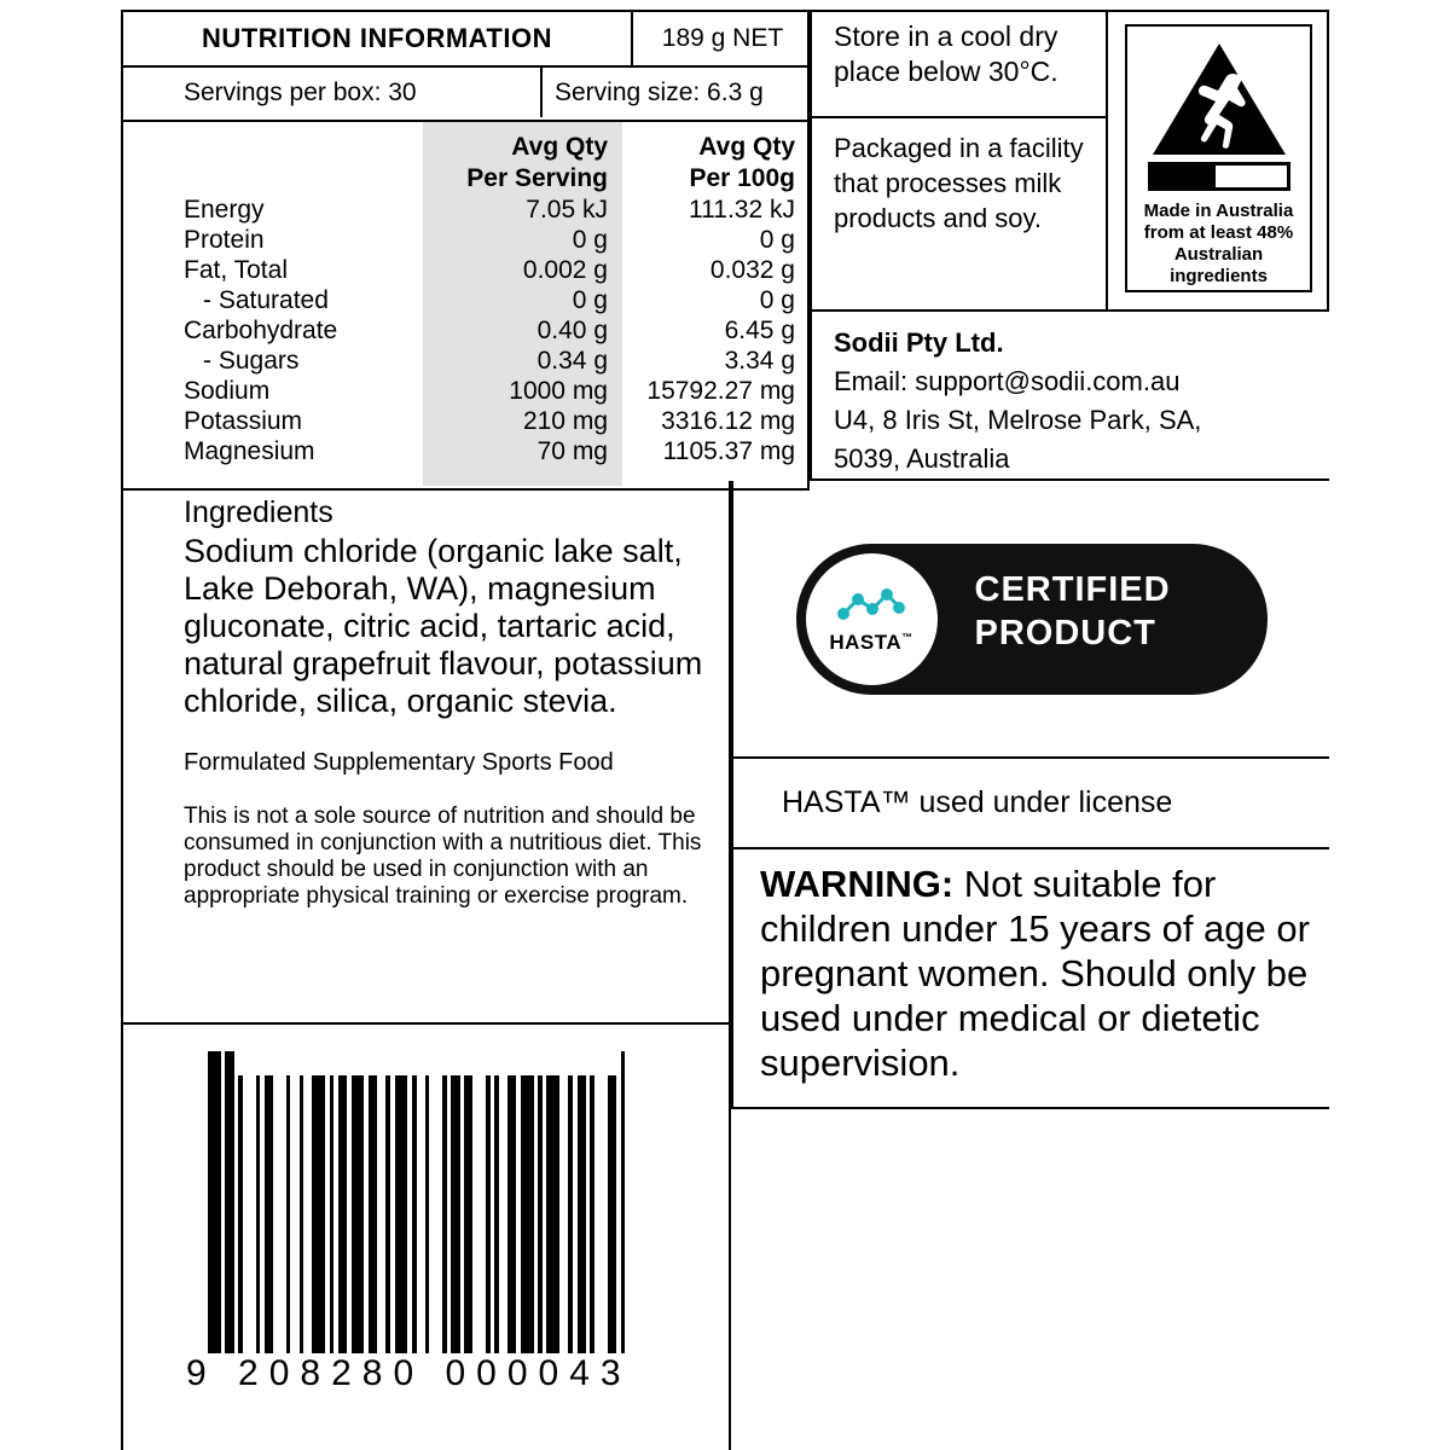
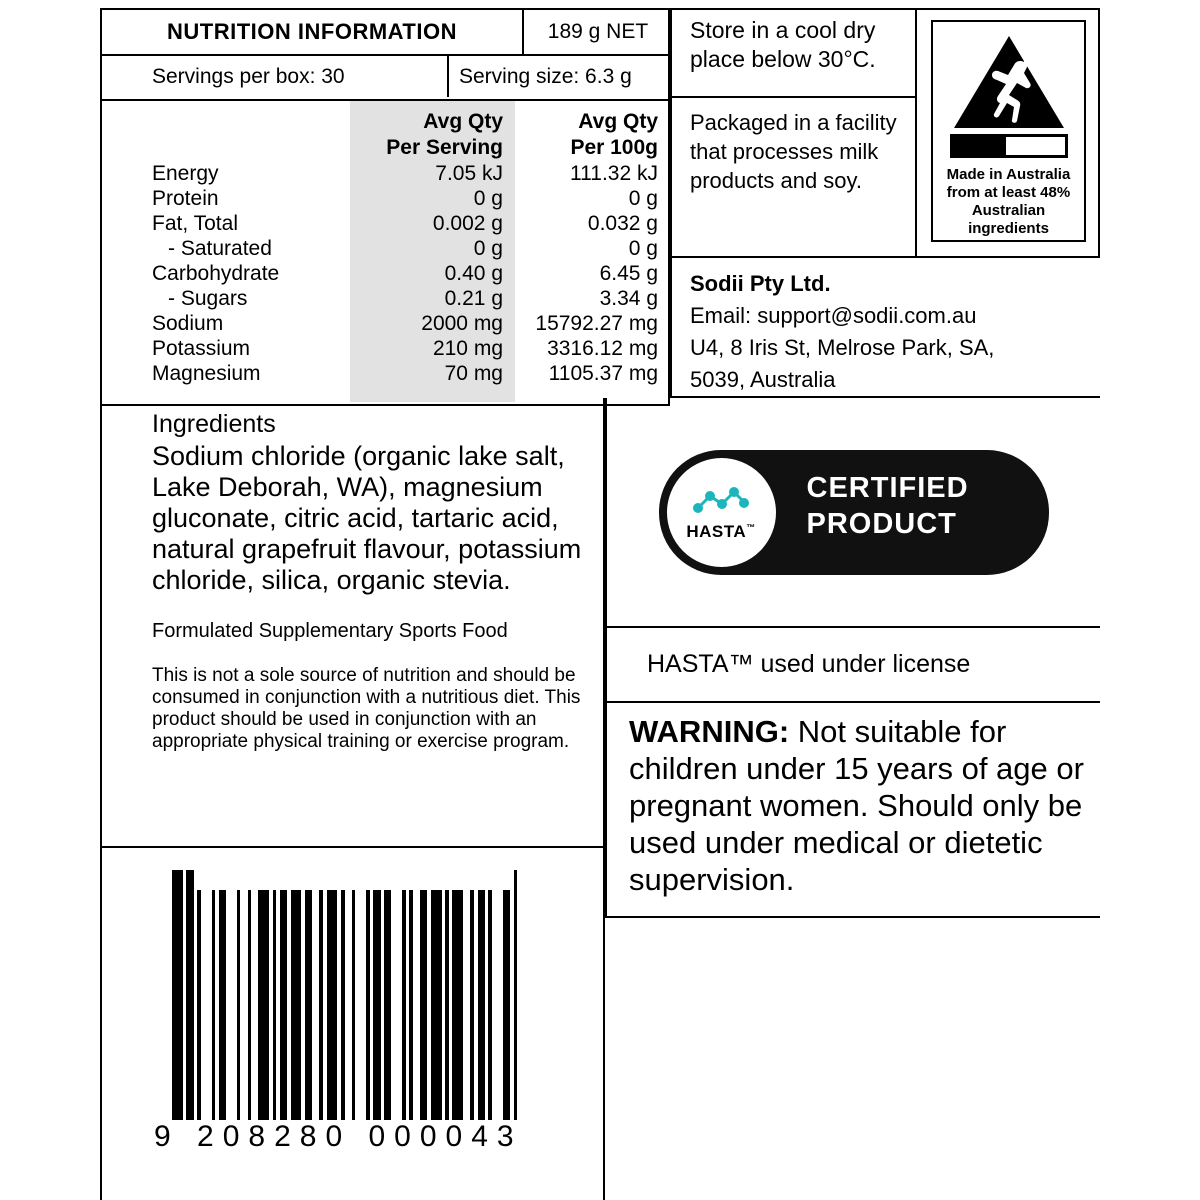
  NUTRITION INFORMATION
  189 g NET
  Servings per box: 30
  Serving size: 6.3 g
  Avg Qty
  Per Serving
  Avg Qty
  Per 100g
  Energy
  7.05 kJ
  111.32 kJ
  Protein
  0 g
  0 g
  Fat, Total
  0.002 g
  0.032 g
  - Saturated
  0 g
  0 g
  Carbohydrate
  0.40 g
  6.45 g
  - Sugars
- 0.34 g
+ 0.21 g
  3.34 g
  Sodium
- 1000 mg
+ 2000 mg
  15792.27 mg
  Potassium
  210 mg
  3316.12 mg
  Magnesium
  70 mg
  1105.37 mg
  Store in a cool dry place below 30°C.
  Made in Australia from at least 48% Australian ingredients
  Packaged in a facility that processes milk products and soy.
  Sodii Pty Ltd.
  Email: support@sodii.com.au
  U4, 8 Iris St, Melrose Park, SA,
  5039, Australia
  Ingredients
  Sodium chloride (organic lake salt, Lake Deborah, WA), magnesium gluconate, citric acid, tartaric acid, natural grapefruit flavour, potassium chloride, silica, organic stevia.
  Formulated Supplementary Sports Food
  This is not a sole source of nutrition and should be consumed in conjunction with a nutritious diet. This product should be used in conjunction with an appropriate physical training or exercise program.
  9 208280 000043
  HASTA™
  CERTIFIED
  PRODUCT
  HASTA™ used under license
  WARNING: Not suitable for children under 15 years of age or pregnant women. Should only be used under medical or dietetic supervision.
